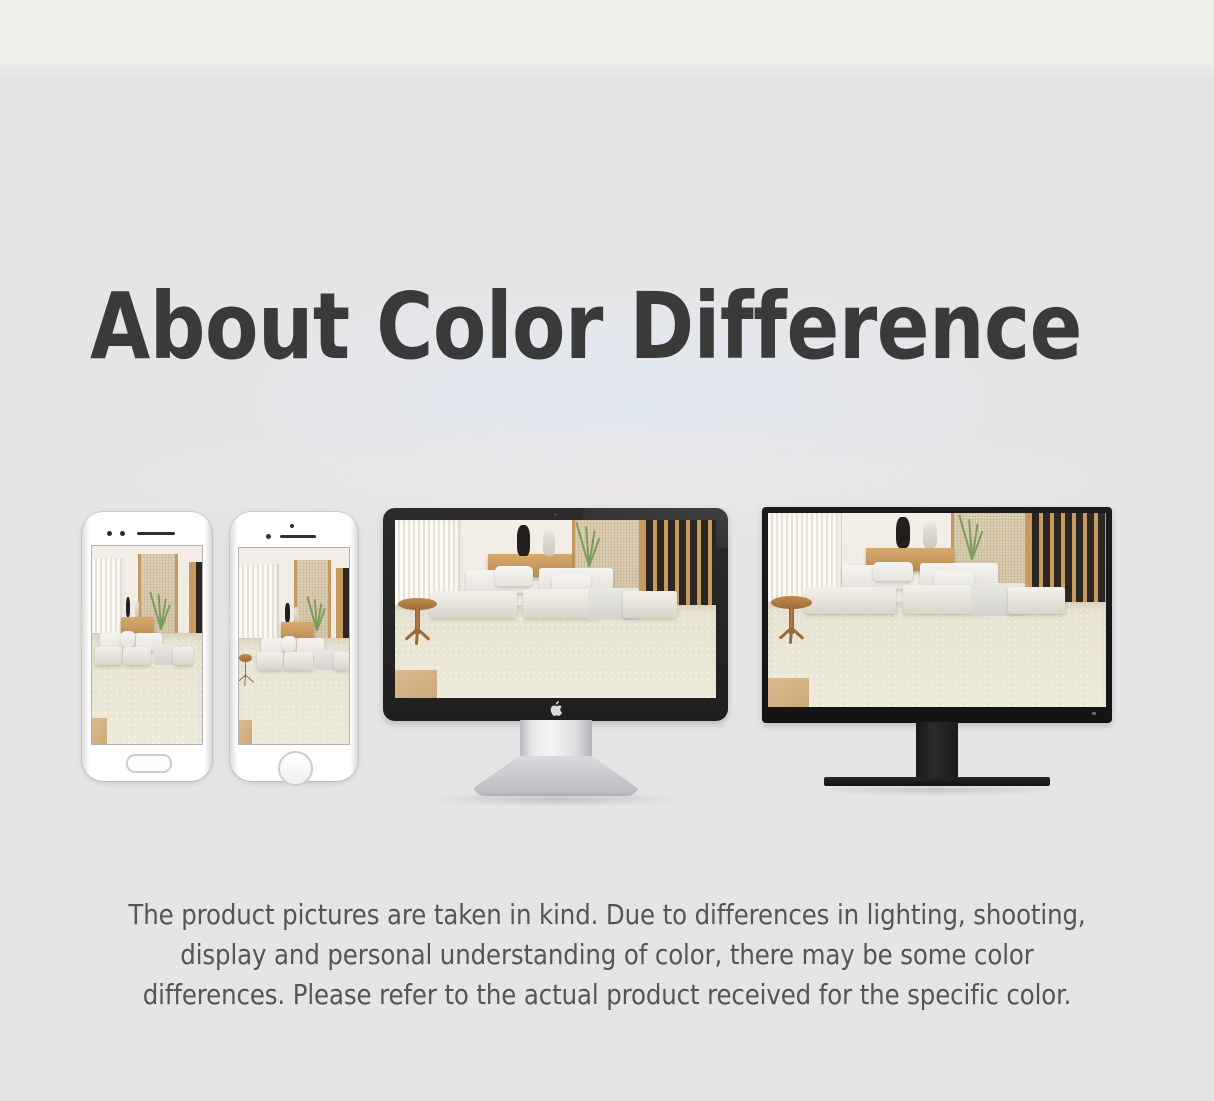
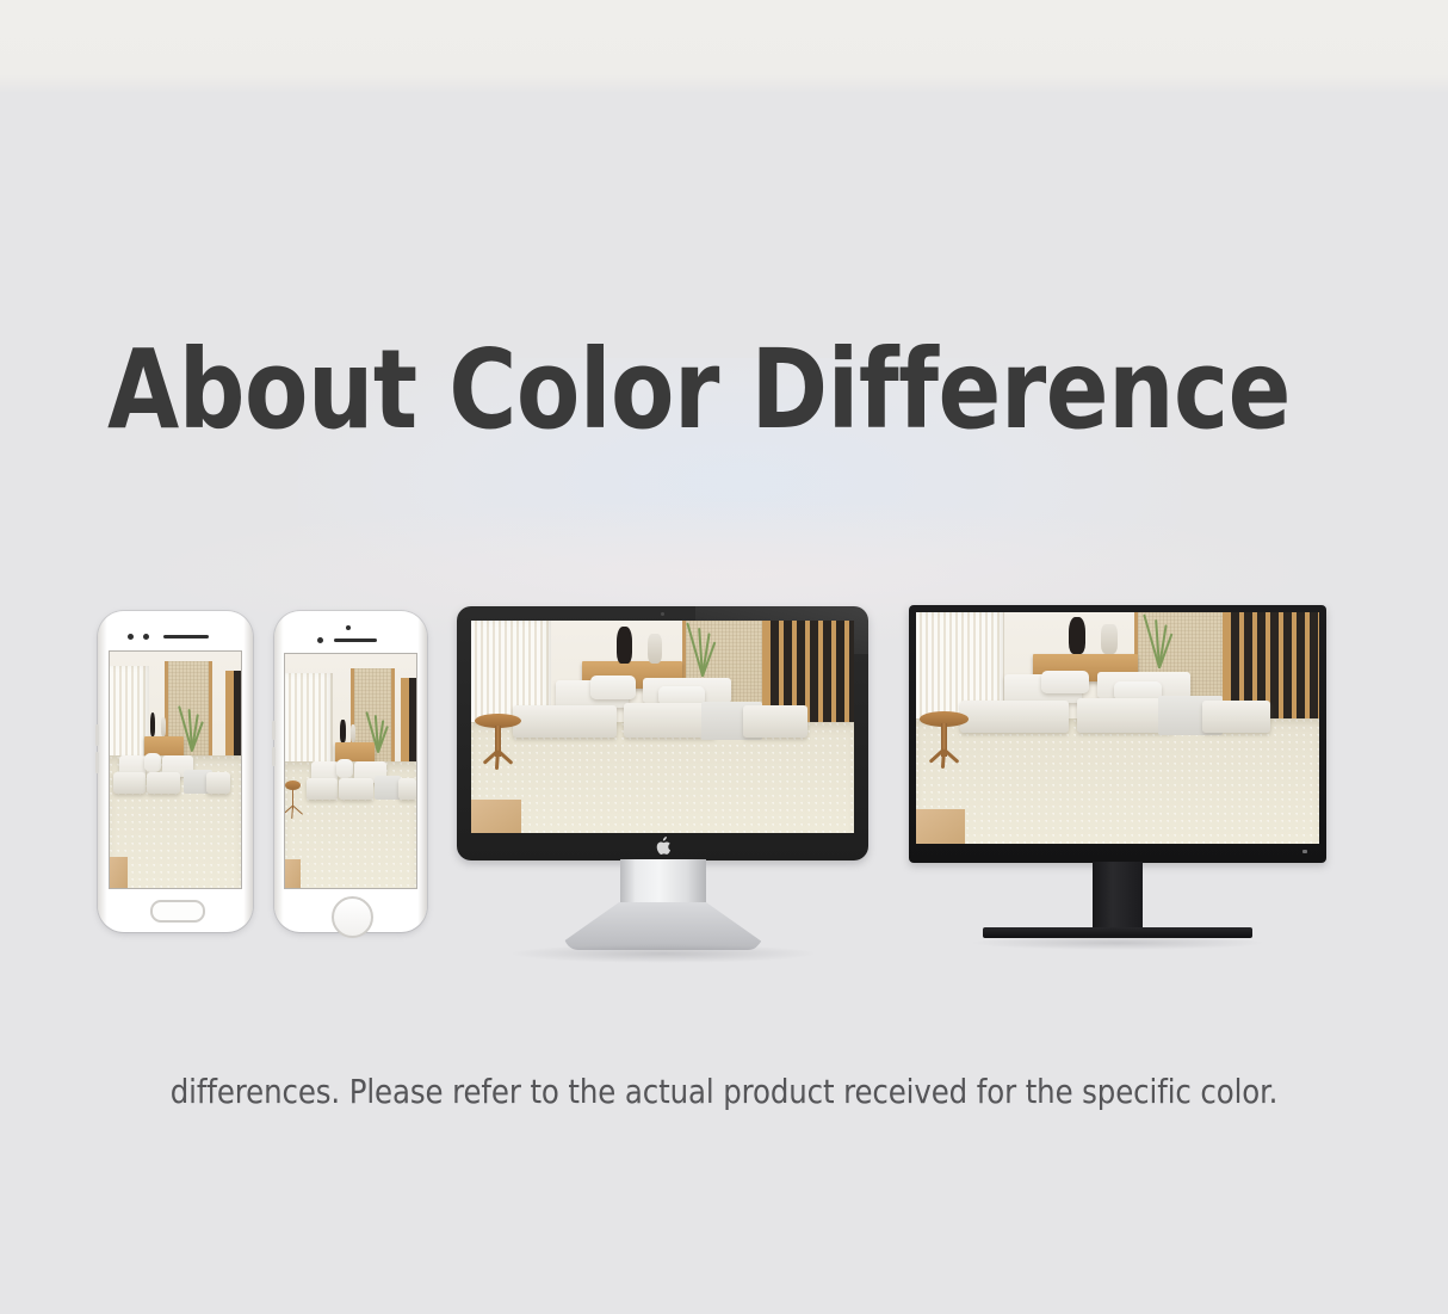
  About Color Difference
- The product pictures are taken in kind. Due to differences in lighting, shooting,
- display and personal understanding of color, there may be some color
  differences. Please refer to the actual product received for the specific color.
